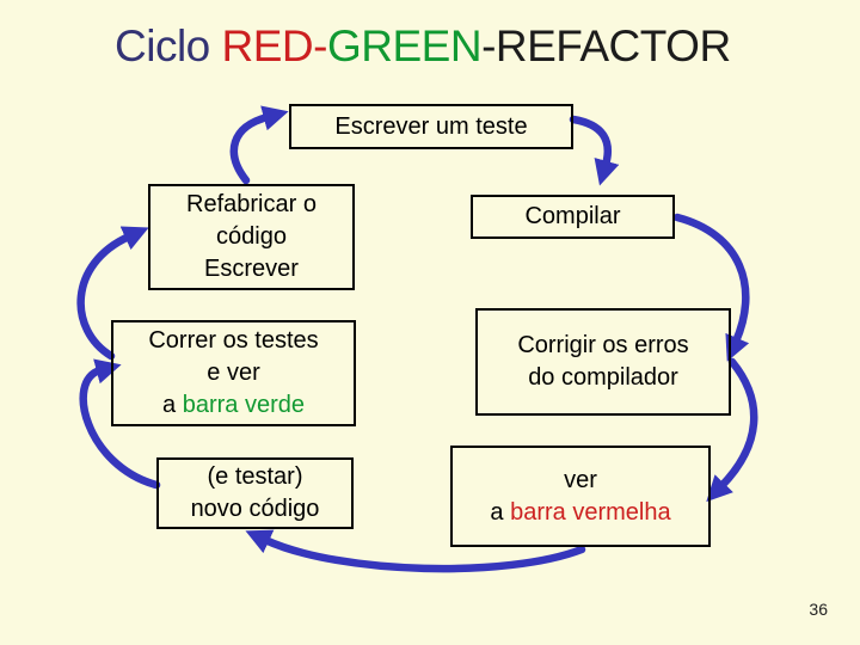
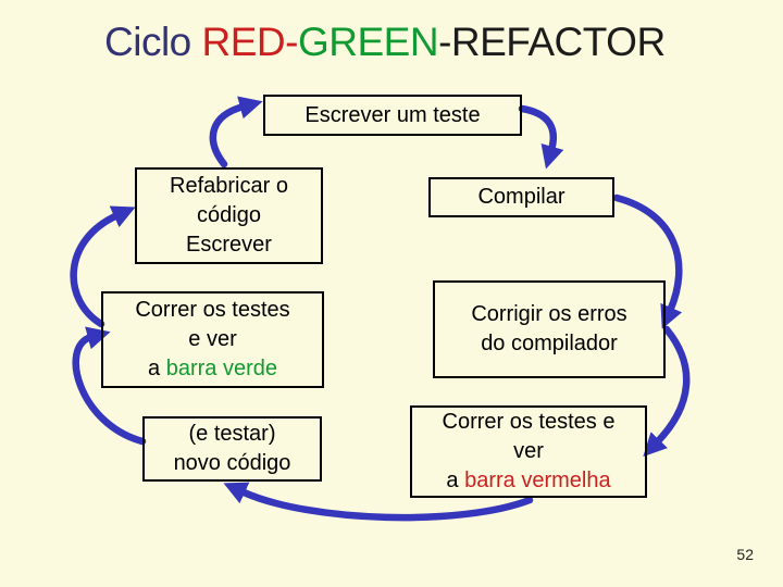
  Ciclo RED-GREEN-REFACTOR
  Escrever um teste
  Refabricar o
  código
  Escrever
  Compilar
  Correr os testes
  e ver
  a barra verde
  Corrigir os erros
  do compilador
  (e testar)
  novo código
+ Correr os testes e
  ver
  a barra vermelha
- 36
+ 52
